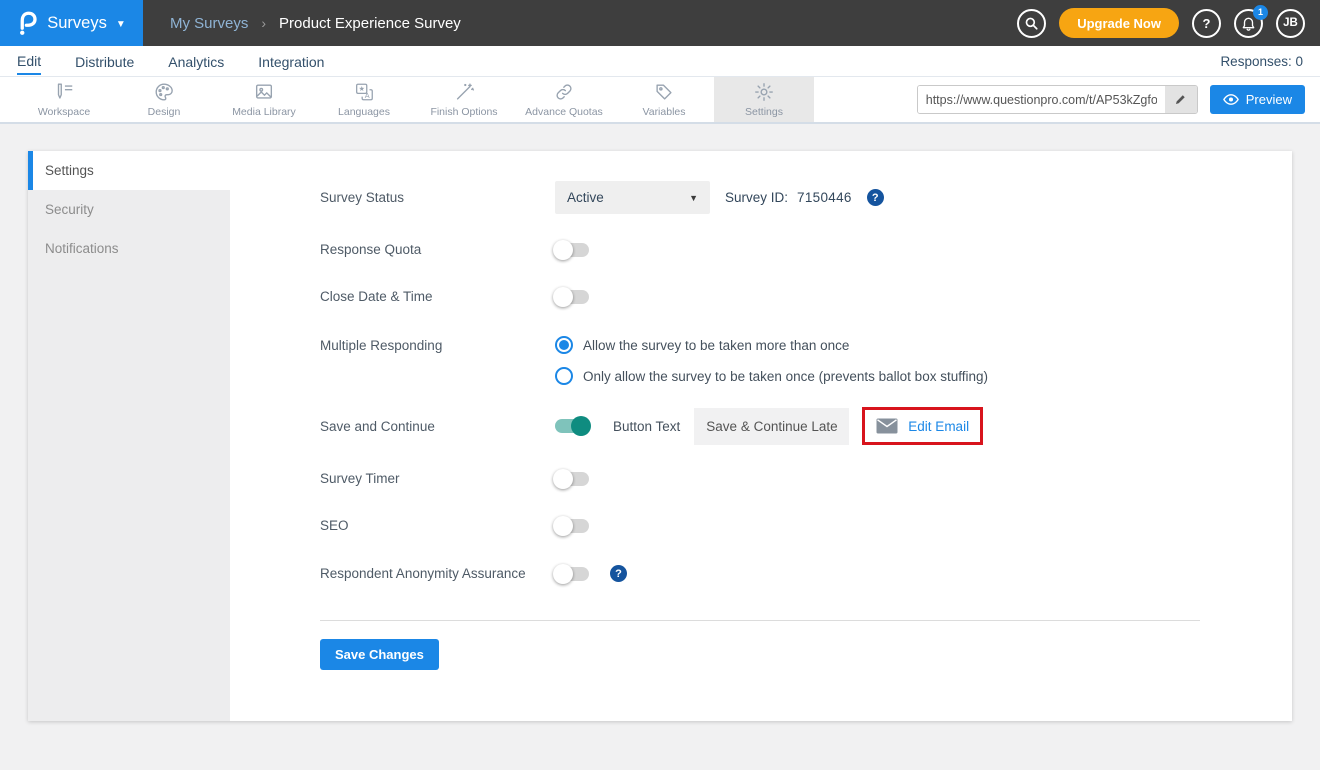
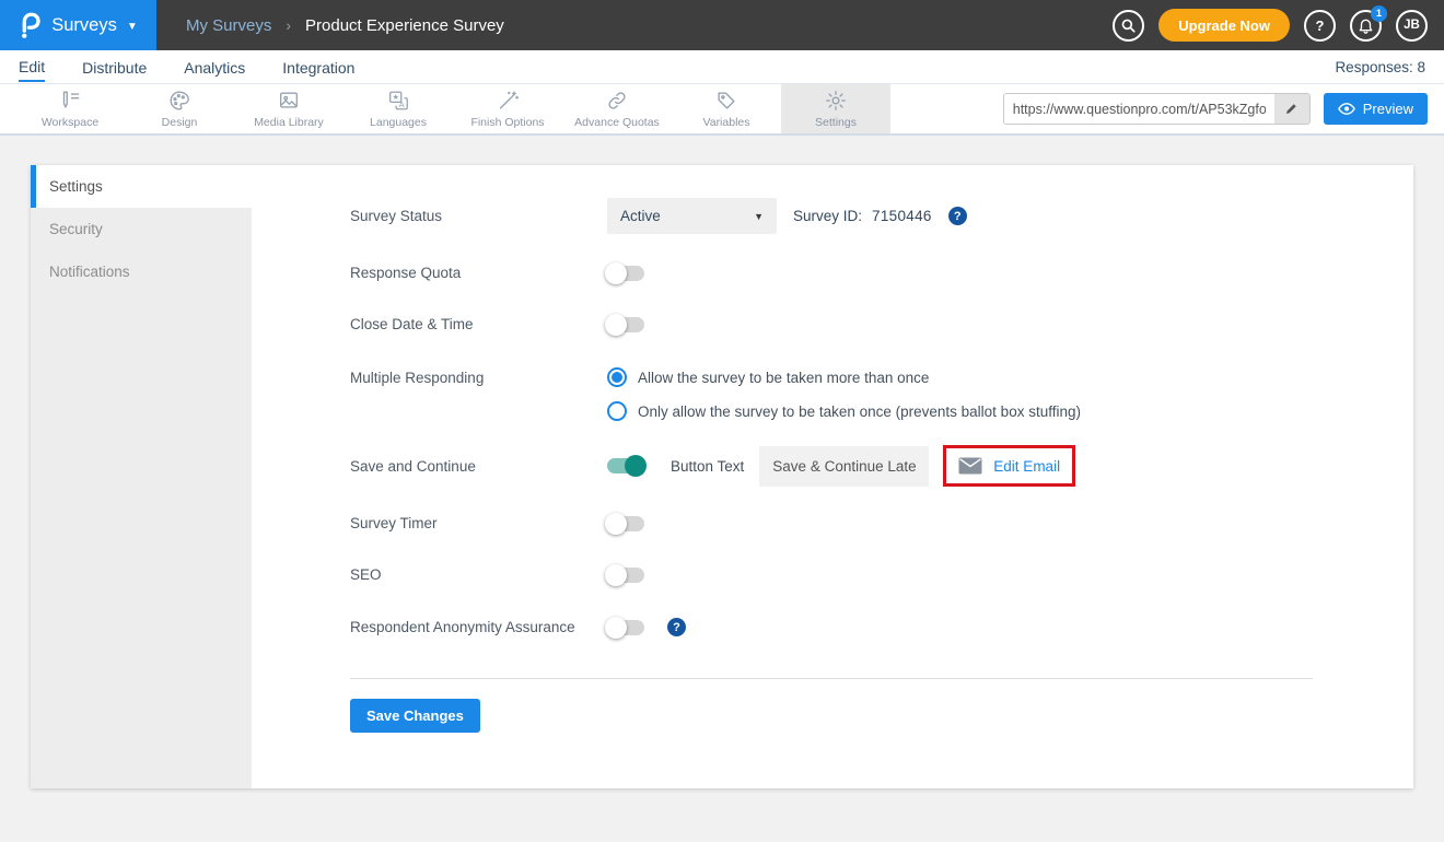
  Surveys
  ▼
  My Surveys
  ›
  Product Experience Survey
  Upgrade Now
  ?
  1
  JB
  Edit
  Distribute
  Analytics
  Integration
- Responses: 0
+ Responses: 8
  Workspace
  Design
  Media Library
  A
  Languages
  Finish Options
  Advance Quotas
  Variables
  Settings
  https://www.questionpro.com/t/AP53kZgfo
  Preview
  Settings
  Security
  Notifications
  Survey Status
  Active
  ▼
  Survey ID:
  7150446
  ?
  Response Quota
  Close Date & Time
  Multiple Responding
  Allow the survey to be taken more than once
  Only allow the survey to be taken once (prevents ballot box stuffing)
  Save and Continue
  Button Text
  Save & Continue Late
  Edit Email
  Survey Timer
  SEO
  Respondent Anonymity Assurance
  ?
  Save Changes
